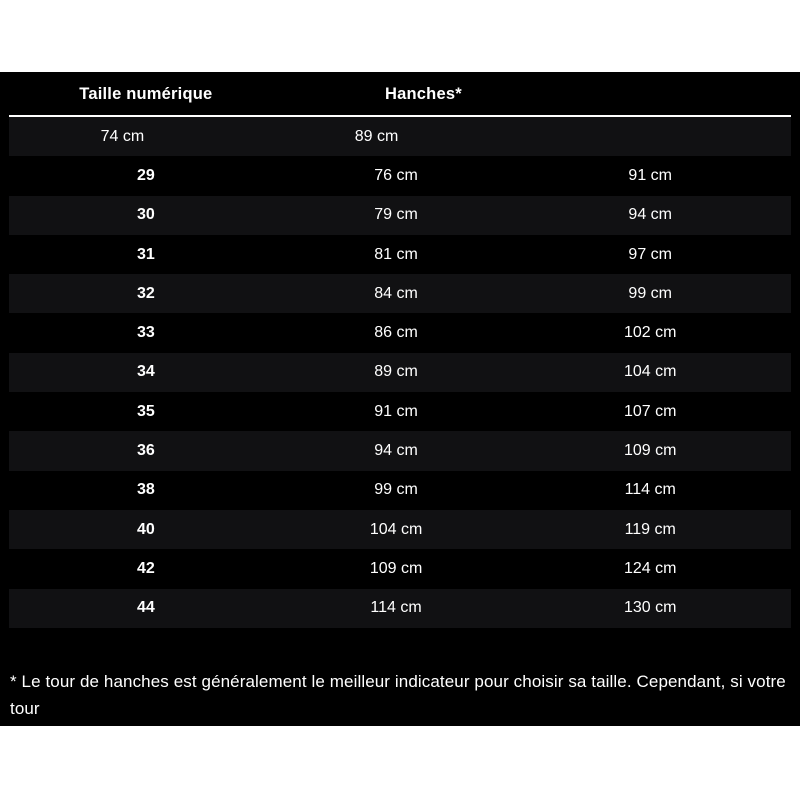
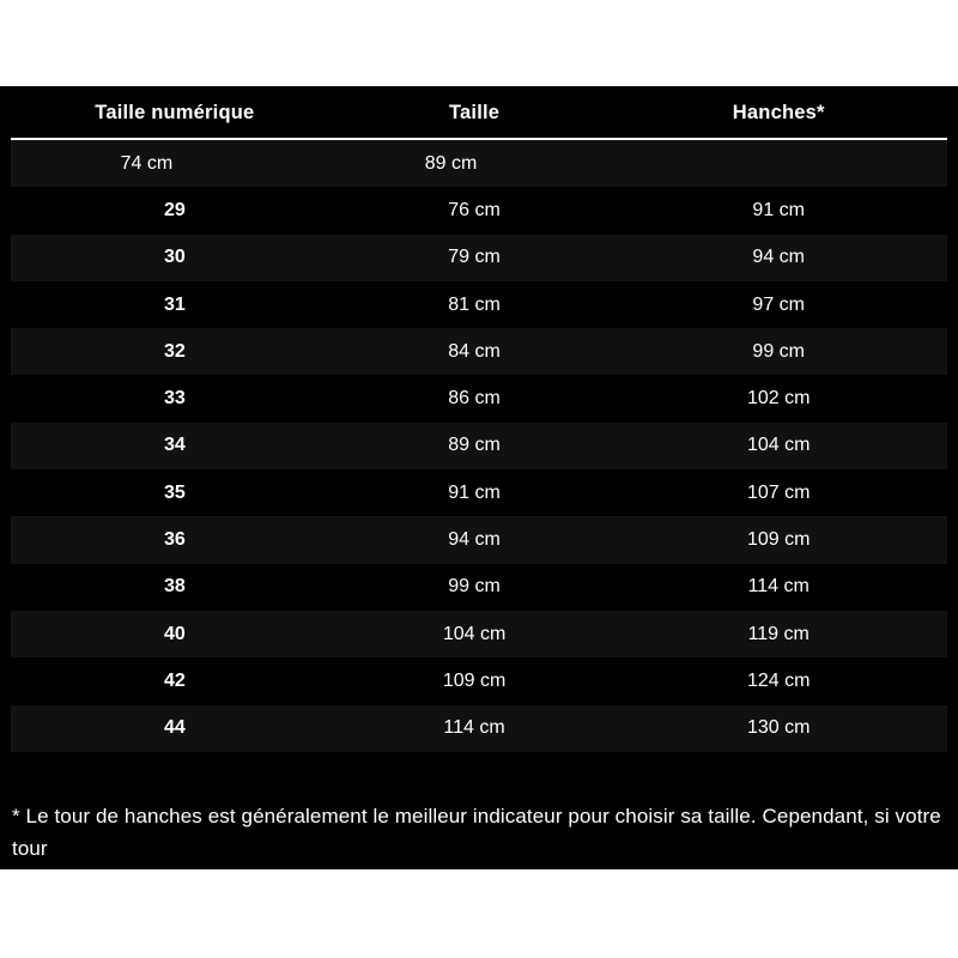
  Taille numérique
+ Taille
  Hanches*
  74 cm
  89 cm
  29
  76 cm
  91 cm
  30
  79 cm
  94 cm
  31
  81 cm
  97 cm
  32
  84 cm
  99 cm
  33
  86 cm
  102 cm
  34
  89 cm
  104 cm
  35
  91 cm
  107 cm
  36
  94 cm
  109 cm
  38
  99 cm
  114 cm
  40
  104 cm
  119 cm
  42
  109 cm
  124 cm
  44
  114 cm
  130 cm
  * Le tour de hanches est généralement le meilleur indicateur pour choisir sa taille. Cependant, si votre tour
  de taille est plus large, nous vous recommandons d’acheter la taille indiquée pour votre tour de taille.
